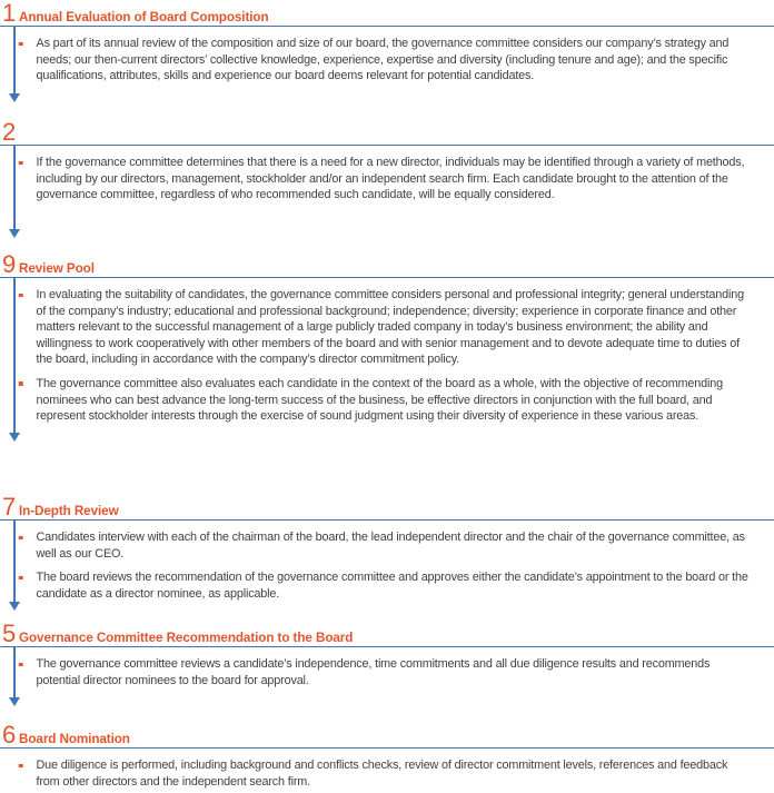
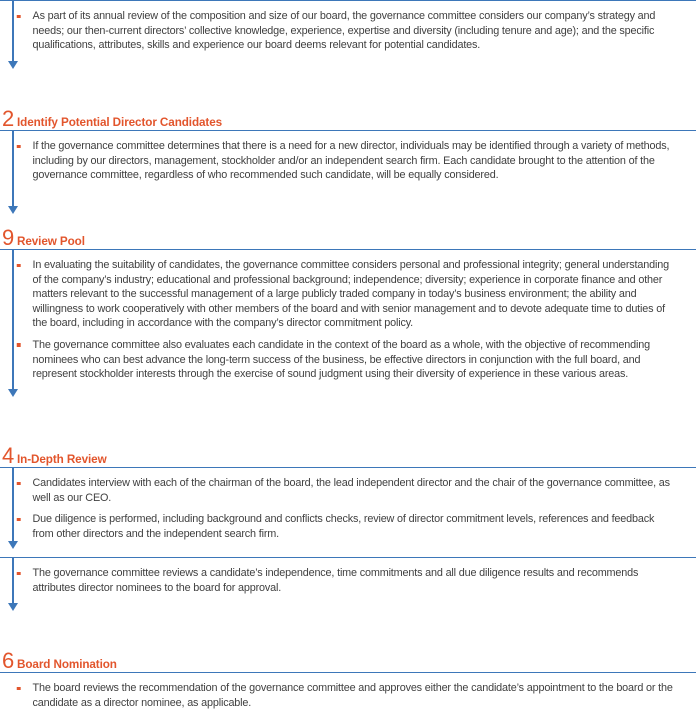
- 1
- Annual Evaluation of Board Composition
  As part of its annual review of the composition and size of our board, the governance committee considers our company’s strategy and needs; our then-current directors’ collective knowledge, experience, expertise and diversity (including tenure and age); and the specific qualifications, attributes, skills and experience our board deems relevant for potential candidates.
  2
+ Identify Potential Director Candidates
  If the governance committee determines that there is a need for a new director, individuals may be identified through a variety of methods, including by our directors, management, stockholder and/or an independent search firm. Each candidate brought to the attention of the governance committee, regardless of who recommended such candidate, will be equally considered.
  9
  Review Pool
  In evaluating the suitability of candidates, the governance committee considers personal and professional integrity; general understanding of the company’s industry; educational and professional background; independence; diversity; experience in corporate finance and other matters relevant to the successful management of a large publicly traded company in today’s business environment; the ability and willingness to work cooperatively with other members of the board and with senior management and to devote adequate time to duties of the board, including in accordance with the company’s director commitment policy.
  The governance committee also evaluates each candidate in the context of the board as a whole, with the objective of recommending nominees who can best advance the long-term success of the business, be effective directors in conjunction with the full board, and represent stockholder interests through the exercise of sound judgment using their diversity of experience in these various areas.
- 7
+ 4
  In-Depth Review
  Candidates interview with each of the chairman of the board, the lead independent director and the chair of the governance committee, as well as our CEO.
- The board reviews the recommendation of the governance committee and approves either the candidate’s appointment to the board or the candidate as a director nominee, as applicable.
+ Due diligence is performed, including background and conflicts checks, review of director commitment levels, references and feedback from other directors and the independent search firm.
- 5
- Governance Committee Recommendation to the Board
- The governance committee reviews a candidate’s independence, time commitments and all due diligence results and recommends potential director nominees to the board for approval.
+ The governance committee reviews a candidate’s independence, time commitments and all due diligence results and recommends attributes director nominees to the board for approval.
  6
  Board Nomination
- Due diligence is performed, including background and conflicts checks, review of director commitment levels, references and feedback from other directors and the independent search firm.
+ The board reviews the recommendation of the governance committee and approves either the candidate’s appointment to the board or the candidate as a director nominee, as applicable.
